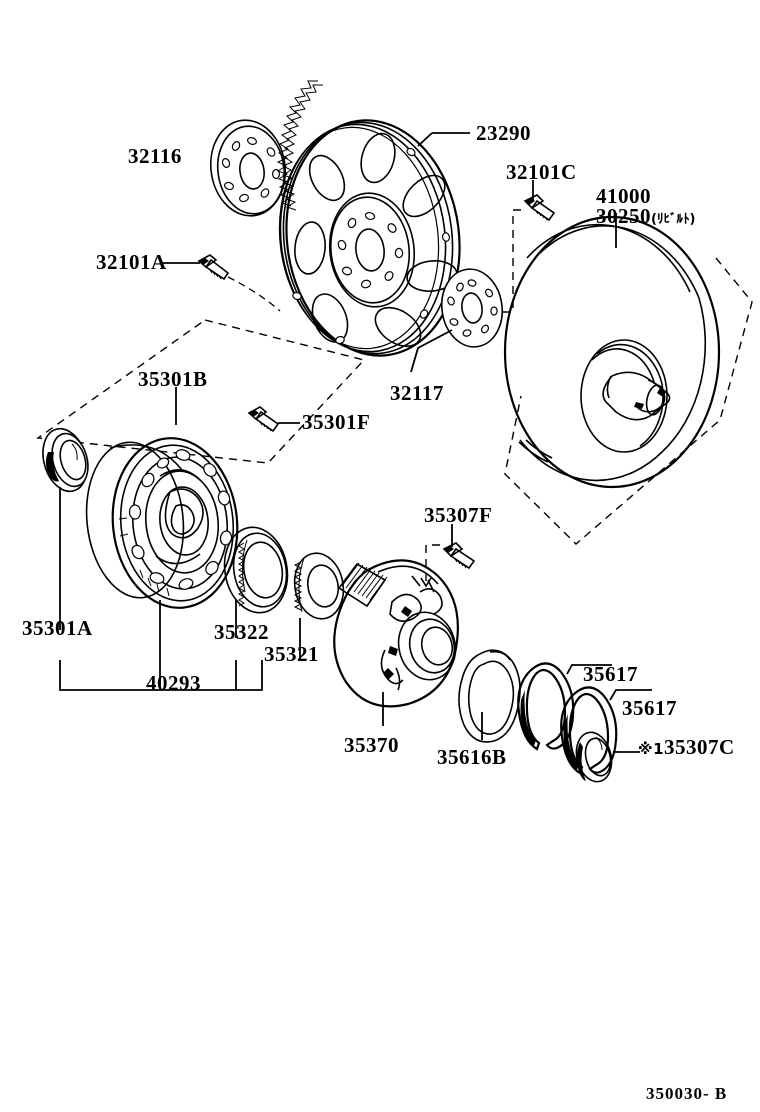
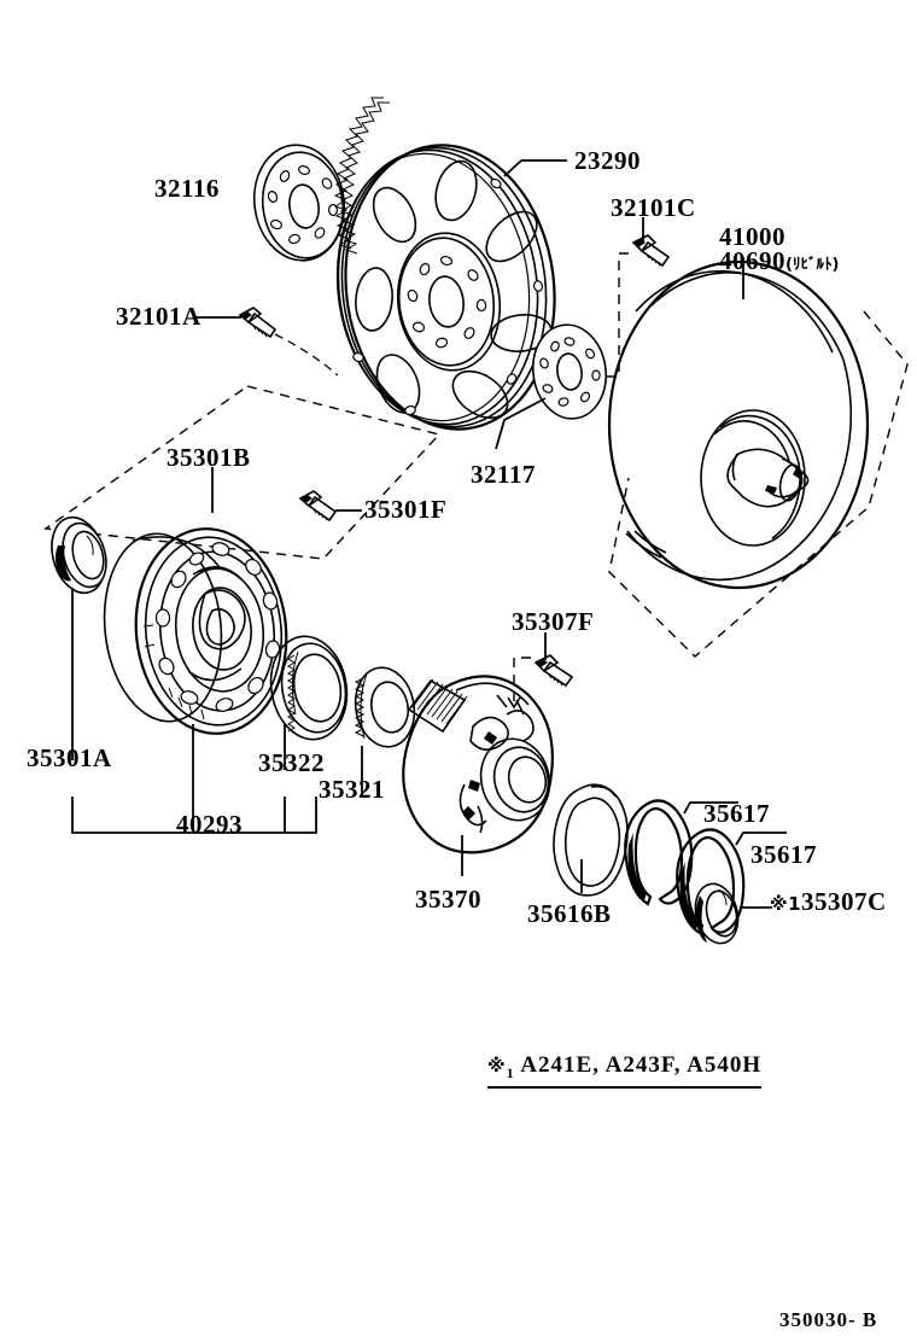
  32116
  23290
  32101C
  32101A
  41000
- 30250(ﾘﾋﾞﾙﾄ)
+ 40690(ﾘﾋﾞﾙﾄ)
  32117
  35301B
  35301F
  35301A
  40293
  35322
  35321
  35307F
  35370
  35616B
  35617
  35617
  ※135307C
+ ※1 A241E, A243F, A540H
  350030- B
